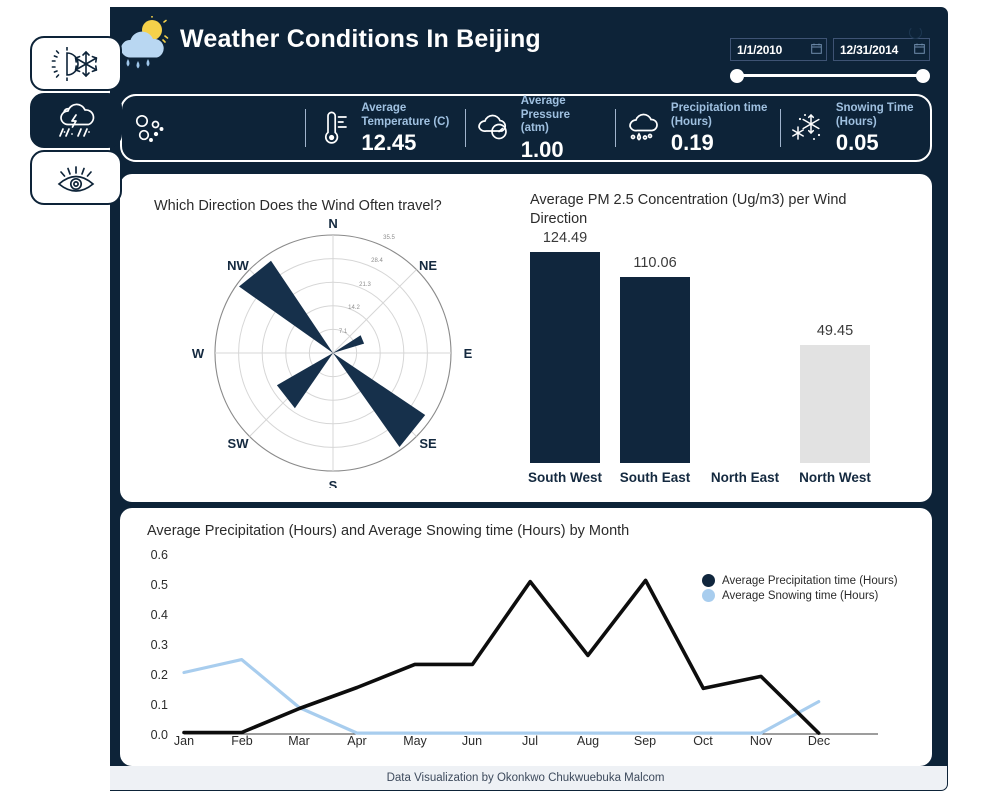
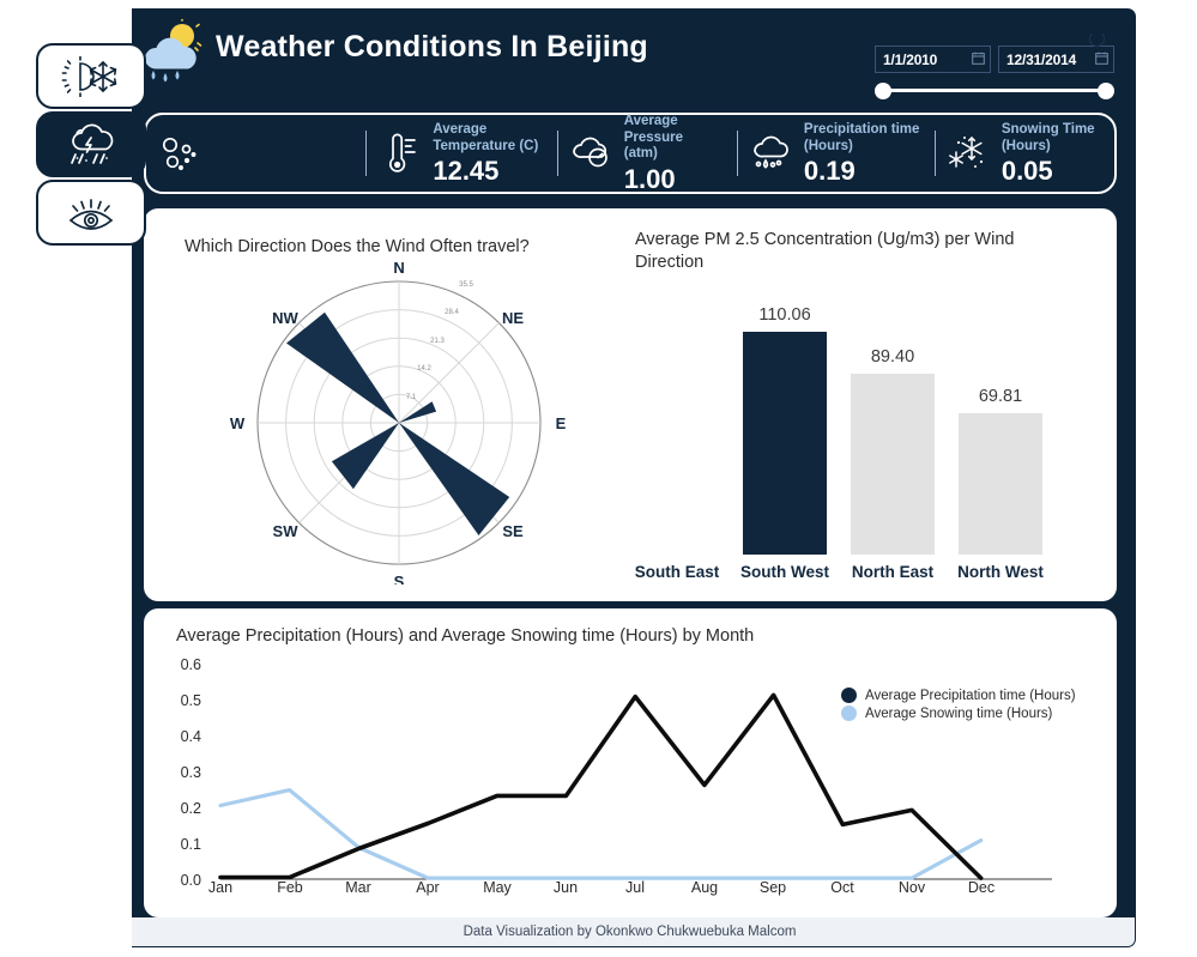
  Weather Conditions In Beijing
  1/1/2010
  12/31/2014
  Average
  Temperature (C)
  12.45
  Average Pressure
  (atm)
  1.00
  Precipitation time
  (Hours)
  0.19
  Snowing Time
  (Hours)
  0.05
  Which Direction Does the Wind Often travel?
  N
  NE
  E
  SE
  S
  SW
  W
  NW
  Average PM 2.5 Concentration (Ug/m3) per Wind Direction
- 124.49
- South West
+ South East
  110.06
- South East
+ South West
+ 89.40
  North East
- 49.45
+ 69.81
  North West
  Average Precipitation (Hours) and Average Snowing time (Hours) by Month
  0.6
  0.5
  0.4
  0.3
  0.2
  0.1
  0.0
  Jan
  Feb
  Mar
  Apr
  May
  Jun
  Jul
  Aug
  Sep
  Oct
  Nov
  Dec
  Average Precipitation time (Hours)
  Average Snowing time (Hours)
  Data Visualization by Okonkwo Chukwuebuka Malcom
